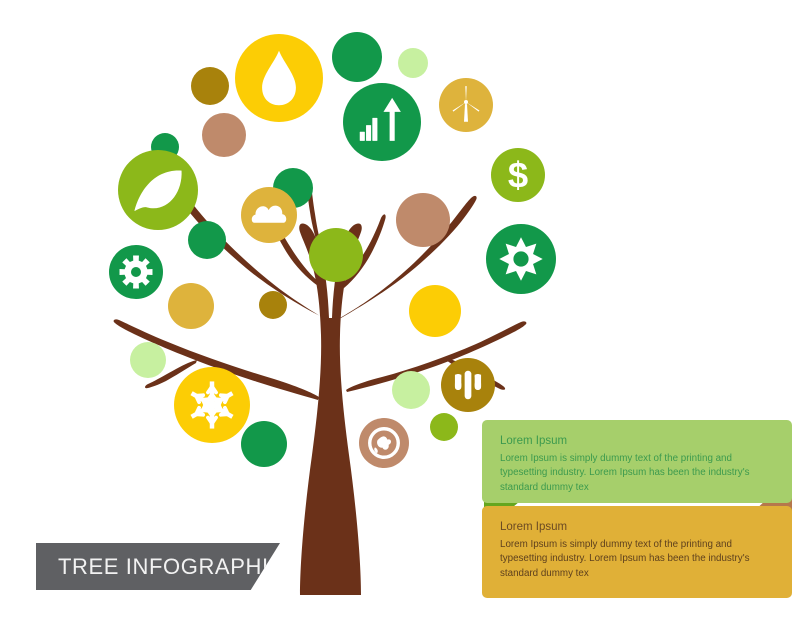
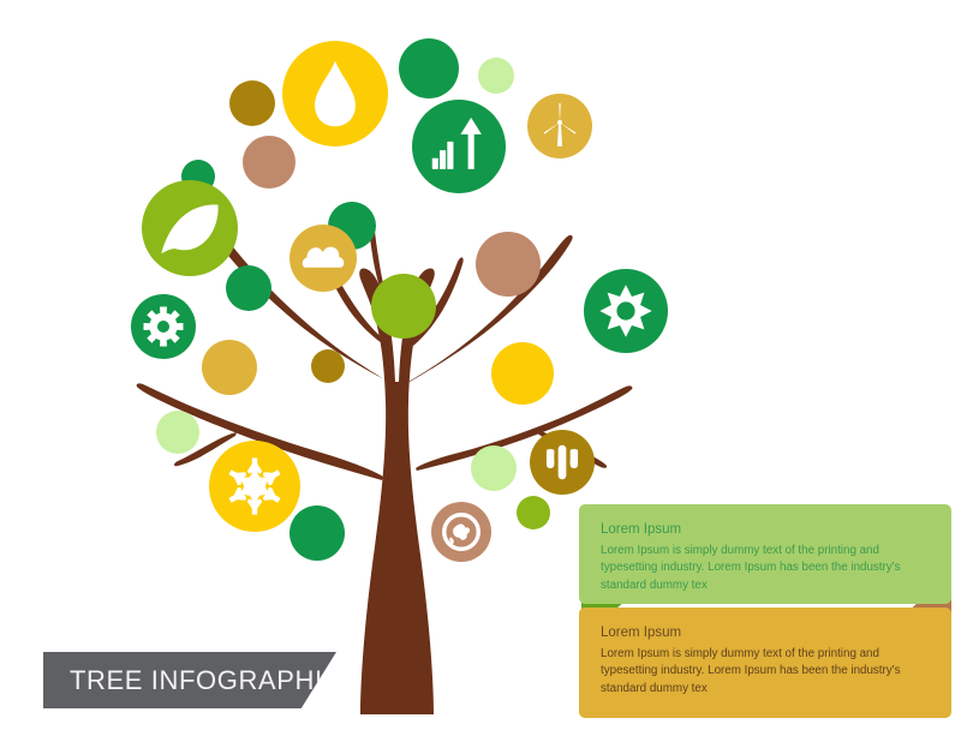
- $
  Lorem Ipsum
  Lorem Ipsum is simply dummy text of the printing and typesetting industry. Lorem Ipsum has been the industry's standard dummy tex
  Lorem Ipsum
  Lorem Ipsum is simply dummy text of the printing and typesetting industry. Lorem Ipsum has been the industry's standard dummy tex
  TREE INFOGRAPHI
